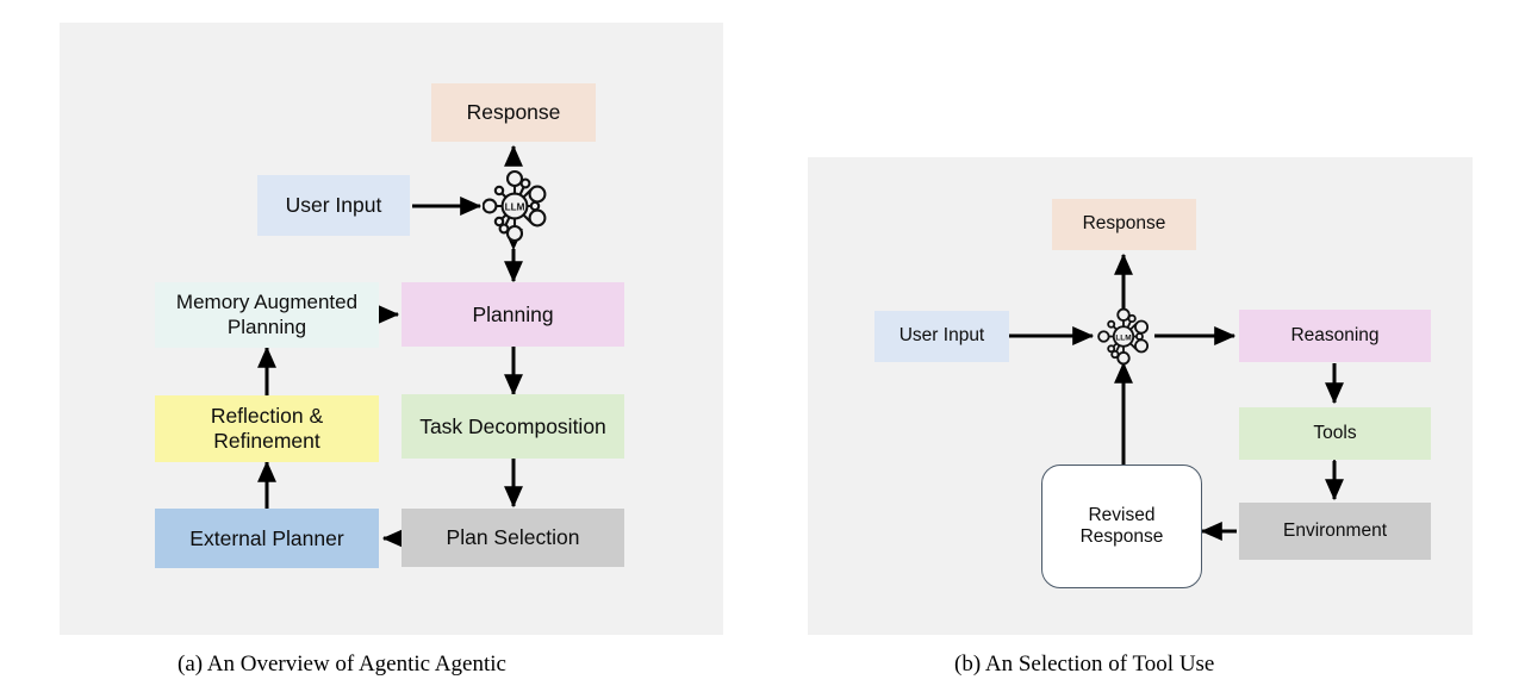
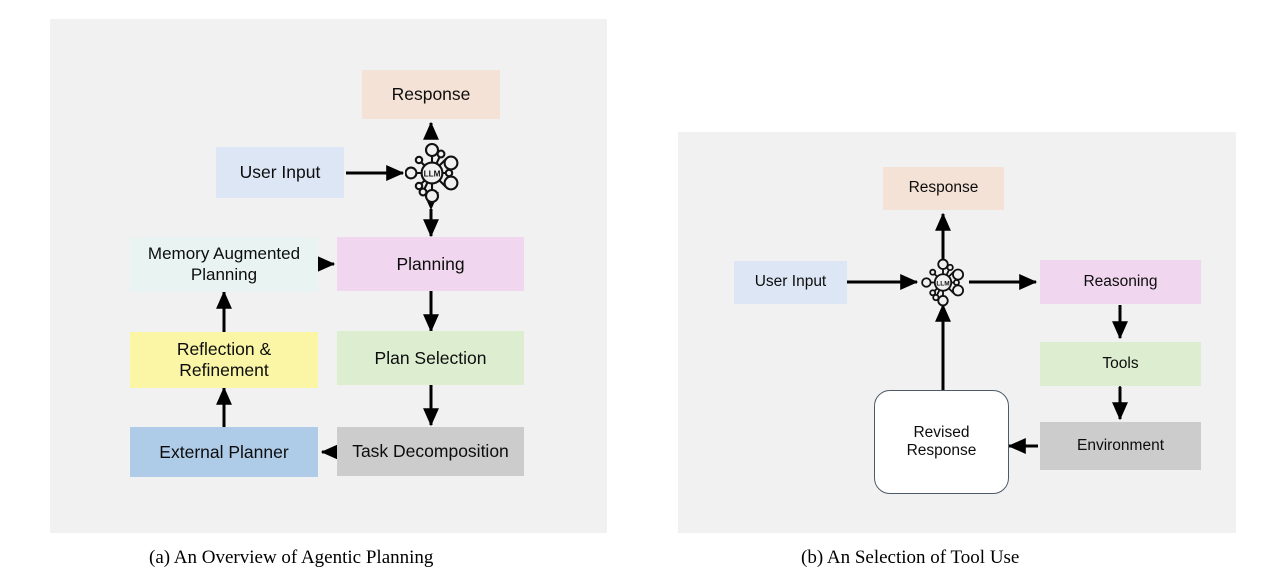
  Response
  User Input
  Memory Augmented
  Planning
  Planning
  Reflection &
  Refinement
- Task Decomposition
+ Plan Selection
  External Planner
- Plan Selection
+ Task Decomposition
  LLM
  Response
  User Input
  Reasoning
  Tools
  Environment
  Revised
  Response
- (a) An Overview of Agentic Agentic
+ (a) An Overview of Agentic Planning
  (b) An Selection of Tool Use
